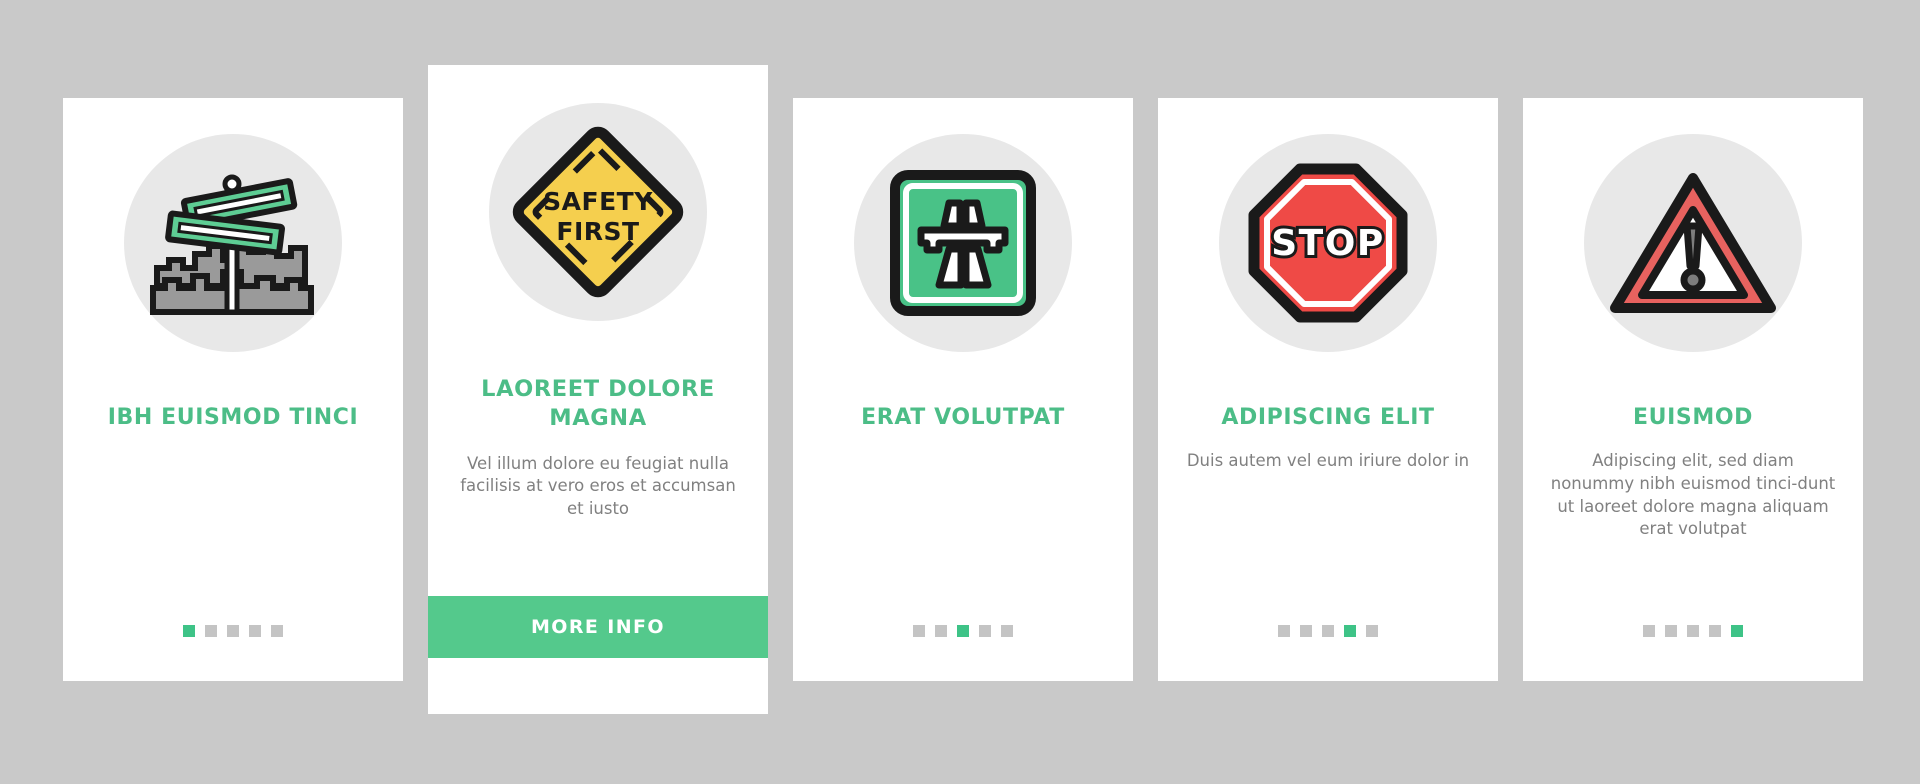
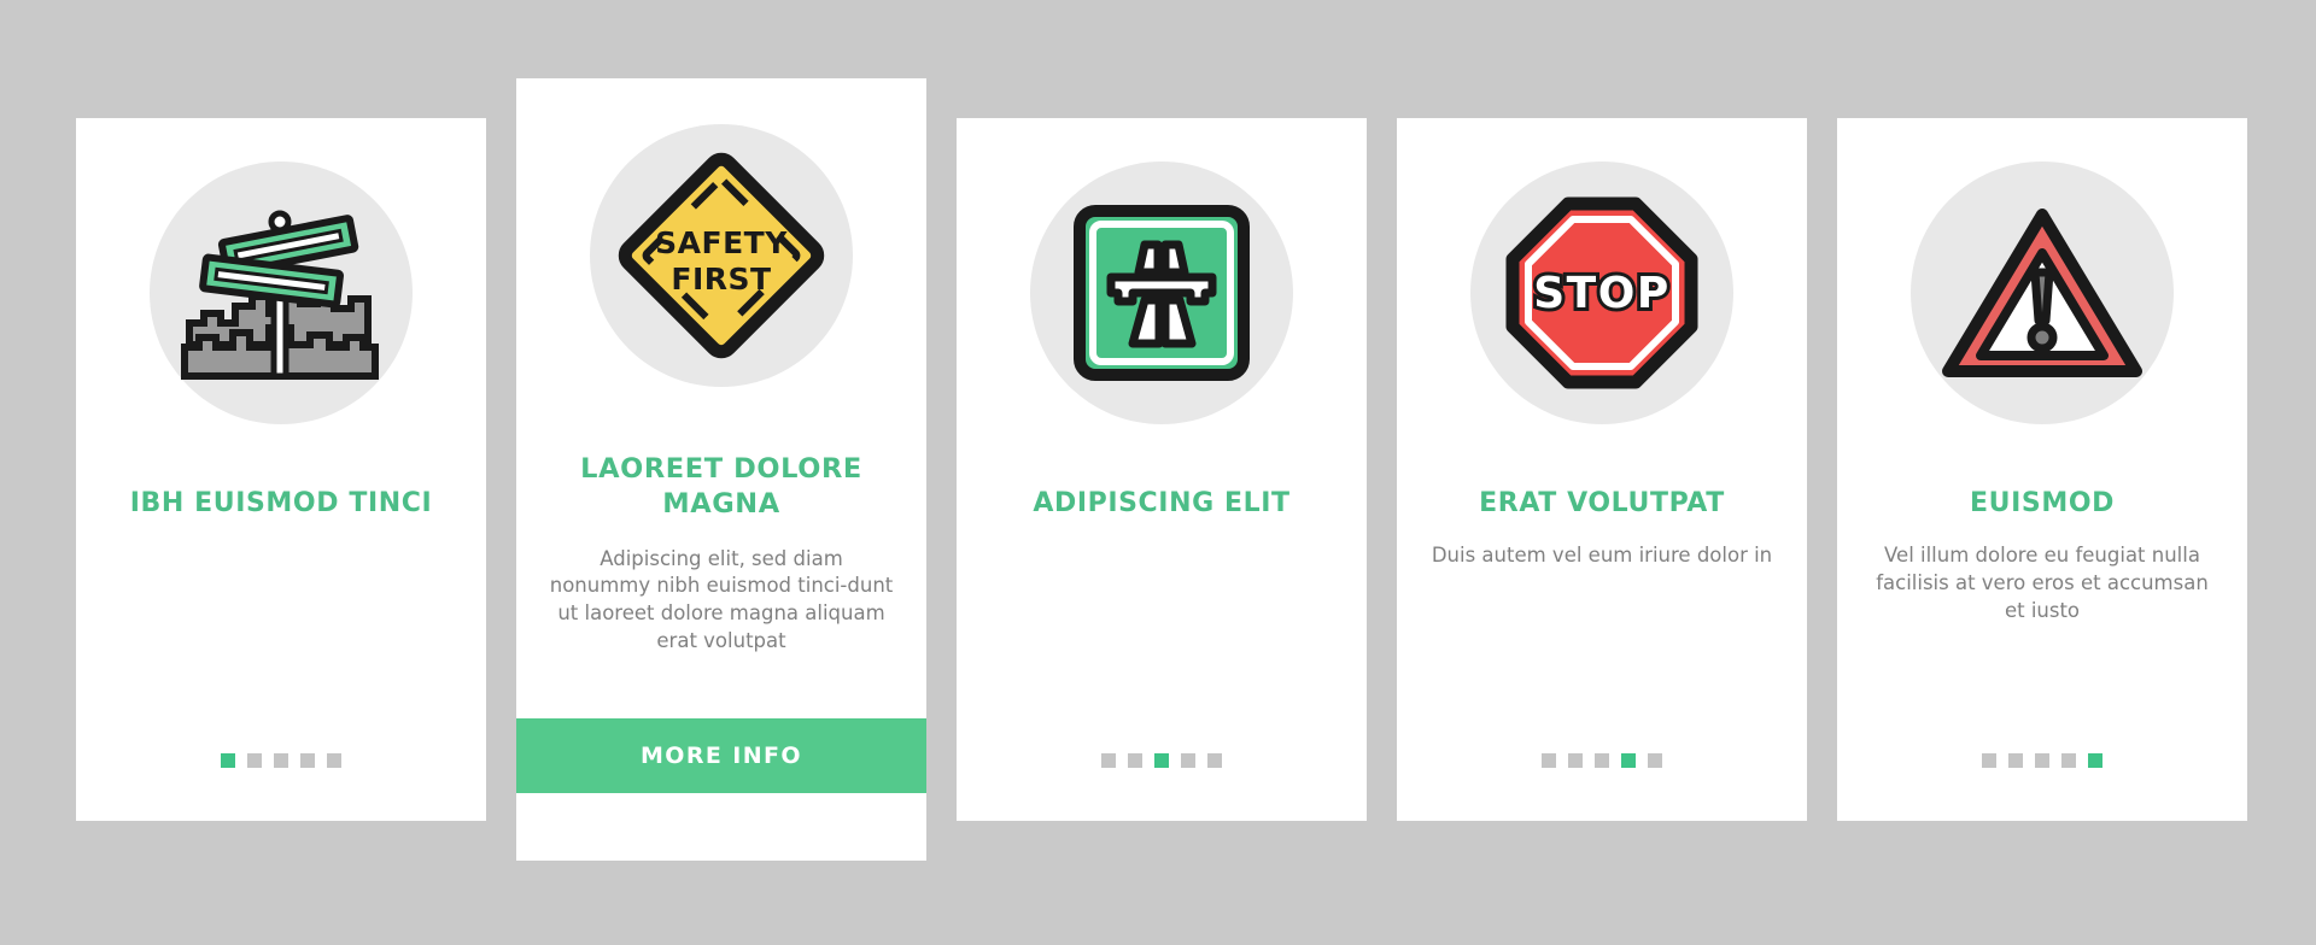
  IBH EUISMOD TINCI
  SAFETY
  FIRST
  LAOREET DOLORE MAGNA
- Vel illum dolore eu feugiat nulla facilisis at vero eros et accumsan et iusto
+ Adipiscing elit, sed diam nonummy nibh euismod tinci-dunt ut laoreet dolore magna aliquam erat volutpat
  MORE INFO
- ERAT VOLUTPAT
+ ADIPISCING ELIT
  STOP
- ADIPISCING ELIT
+ ERAT VOLUTPAT
  Duis autem vel eum iriure dolor in
  EUISMOD
- Adipiscing elit, sed diam nonummy nibh euismod tinci-dunt ut laoreet dolore magna aliquam erat volutpat
+ Vel illum dolore eu feugiat nulla facilisis at vero eros et accumsan et iusto
